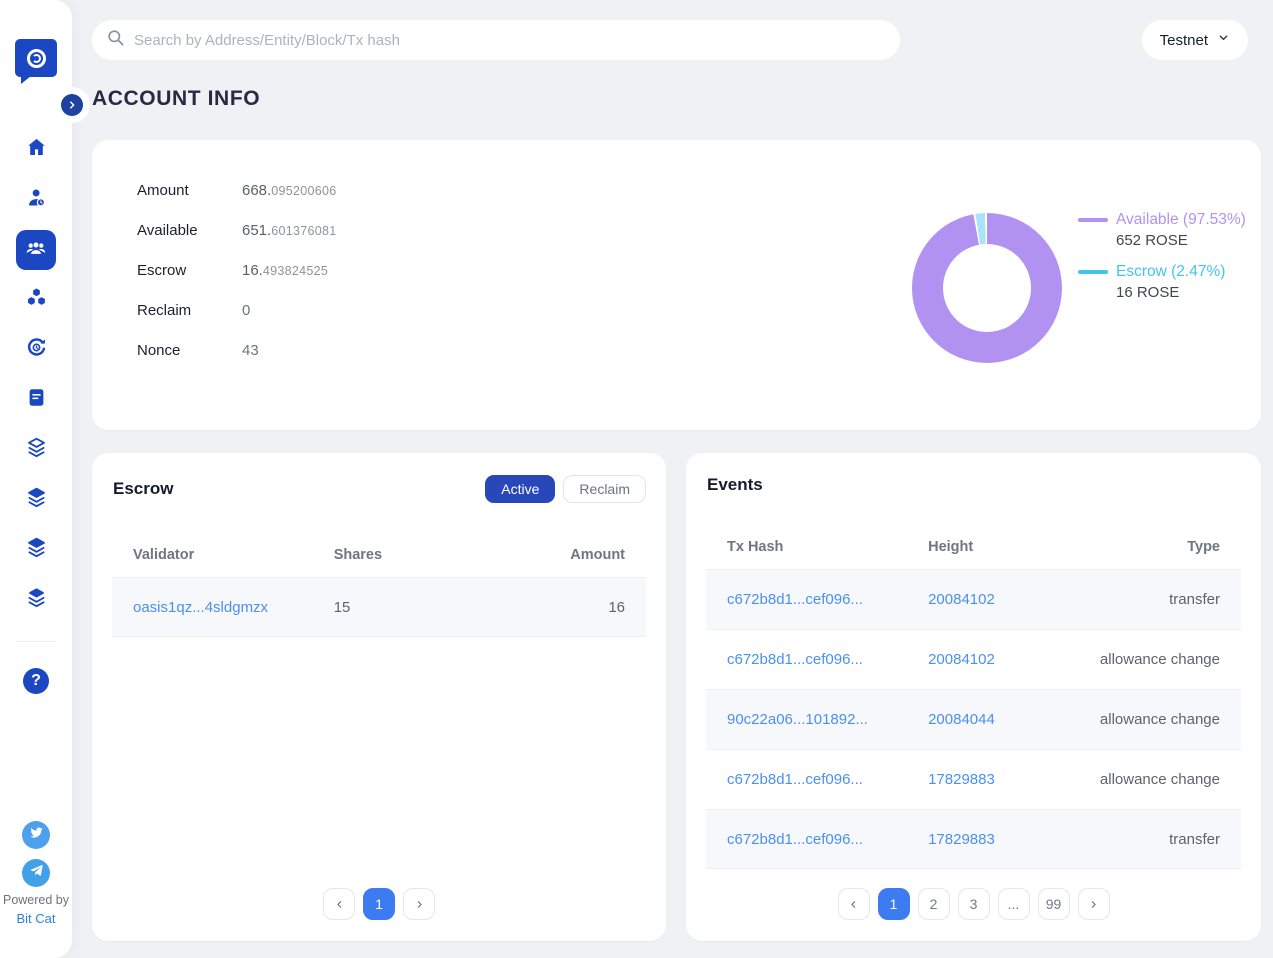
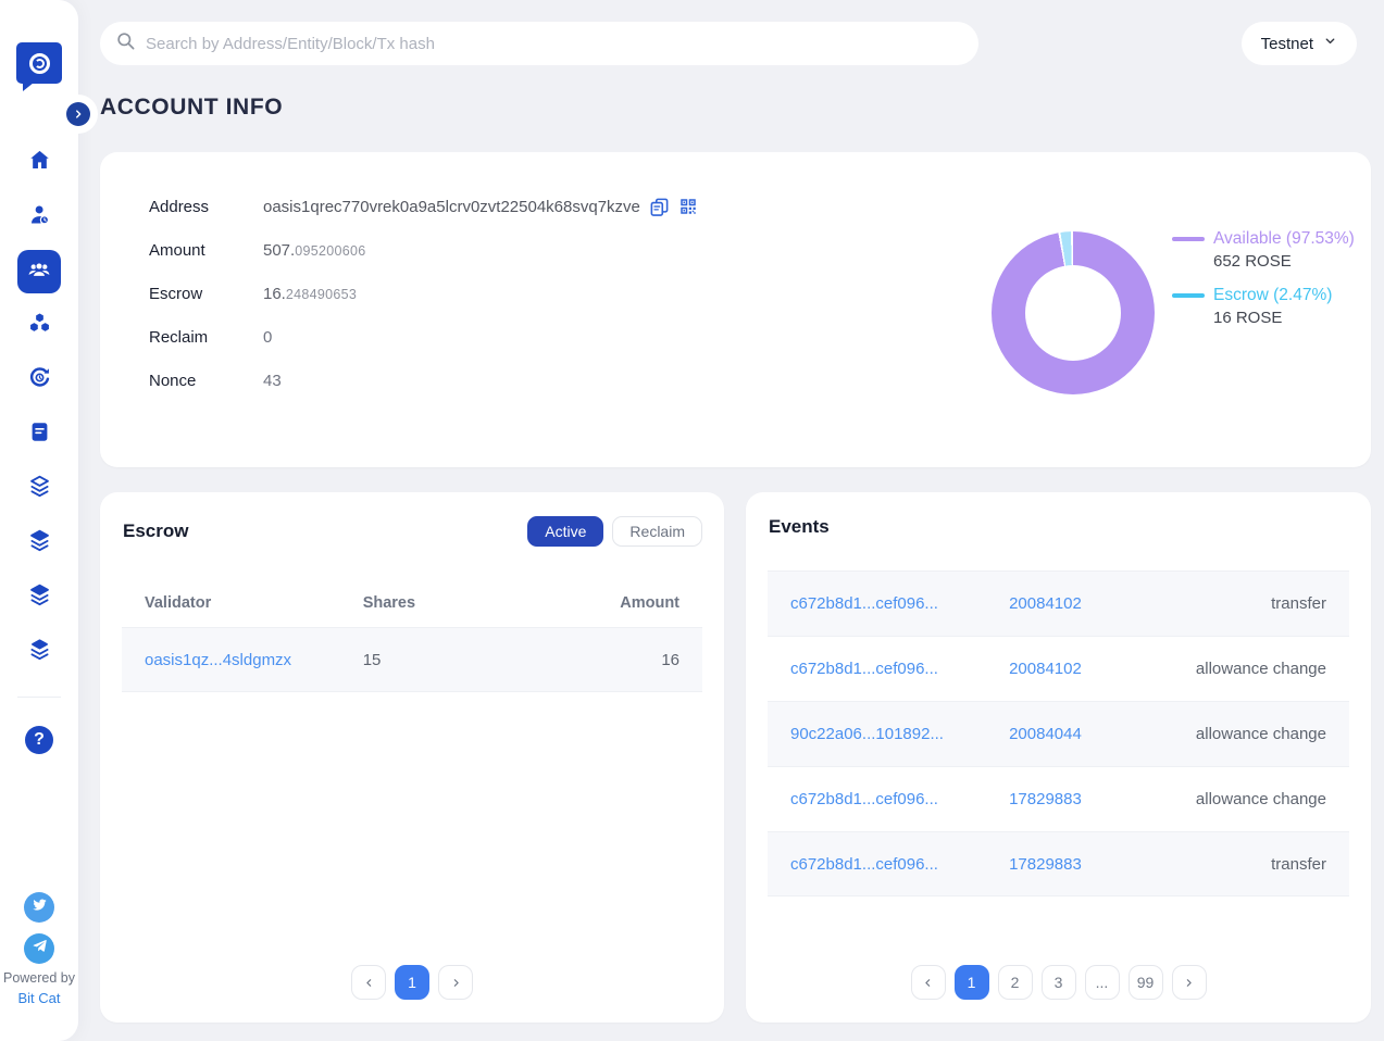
  ?
  Powered by
  Bit Cat
  Search by Address/Entity/Block/Tx hash
  Testnet
  ACCOUNT INFO
+ Address
+ oasis1qrec770vrek0a9a5lcrv0zvt22504k68svq7kzve
  Amount
- 668.095200606
+ 507.095200606
- Available
- 651.601376081
  Escrow
- 16.493824525
+ 16.248490653
  Reclaim
  0
  Nonce
  43
  Available (97.53%)
  652 ROSE
  Escrow (2.47%)
  16 ROSE
  Escrow
  Active
  Reclaim
  Validator
  Shares
  Amount
  oasis1qz...4sldgmzx
  15
  16
  1
  Events
- Tx Hash
- Height
- Type
  c672b8d1...cef096...
  20084102
  transfer
  c672b8d1...cef096...
  20084102
  allowance change
  90c22a06...101892...
  20084044
  allowance change
  c672b8d1...cef096...
  17829883
  allowance change
  c672b8d1...cef096...
  17829883
  transfer
  1
  2
  3
  ...
  99
